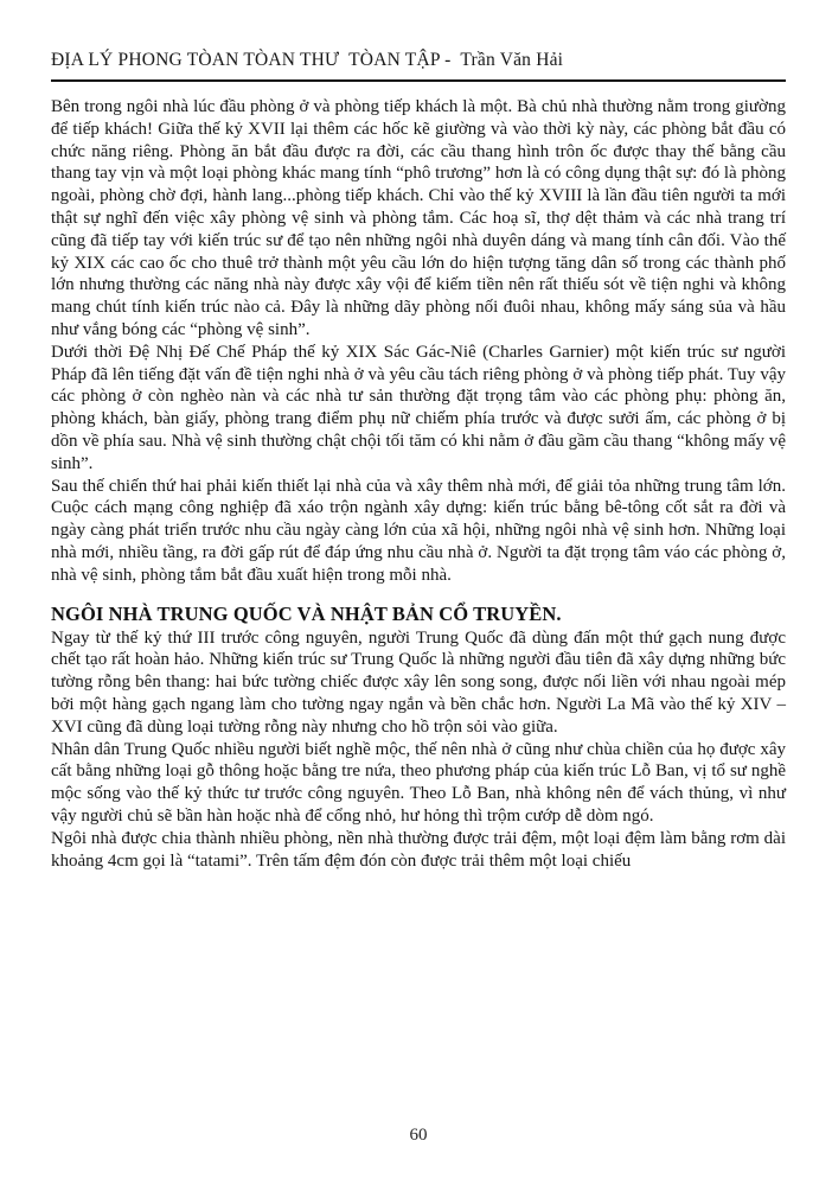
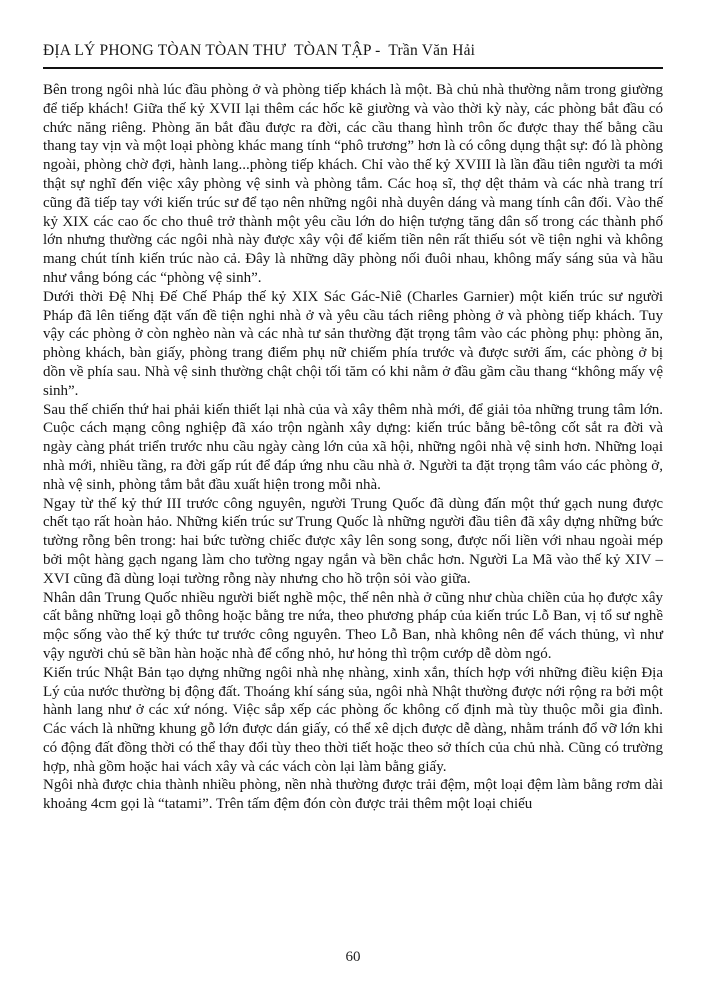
  ĐỊA LÝ PHONG TÒAN TÒAN THƯ TÒAN TẬP - Trần Văn Hải
- Bên trong ngôi nhà lúc đầu phòng ở và phòng tiếp khách là một. Bà chủ nhà thường nằm trong giường để tiếp khách! Giữa thế kỷ XVII lại thêm các hốc kẽ giường và vào thời kỳ này, các phòng bắt đầu có chức năng riêng. Phòng ăn bắt đầu được ra đời, các cầu thang hình trôn ốc được thay thế bằng cầu thang tay vịn và một loại phòng khác mang tính “phô trương” hơn là có công dụng thật sự: đó là phòng ngoài, phòng chờ đợi, hành lang...phòng tiếp khách. Chỉ vào thế kỷ XVIII là lần đầu tiên người ta mới thật sự nghĩ đến việc xây phòng vệ sinh và phòng tắm. Các hoạ sĩ, thợ dệt thảm và các nhà trang trí cũng đã tiếp tay với kiến trúc sư để tạo nên những ngôi nhà duyên dáng và mang tính cân đối. Vào thế kỷ XIX các cao ốc cho thuê trở thành một yêu cầu lớn do hiện tượng tăng dân số trong các thành phố lớn nhưng thường các năng nhà này được xây vội để kiếm tiền nên rất thiếu sót về tiện nghi và không mang chút tính kiến trúc nào cả. Đây là những dãy phòng nối đuôi nhau, không mấy sáng sủa và hầu như vắng bóng các “phòng vệ sinh”.
+ Bên trong ngôi nhà lúc đầu phòng ở và phòng tiếp khách là một. Bà chủ nhà thường nằm trong giường để tiếp khách! Giữa thế kỷ XVII lại thêm các hốc kẽ giường và vào thời kỳ này, các phòng bắt đầu có chức năng riêng. Phòng ăn bắt đầu được ra đời, các cầu thang hình trôn ốc được thay thế bằng cầu thang tay vịn và một loại phòng khác mang tính “phô trương” hơn là có công dụng thật sự: đó là phòng ngoài, phòng chờ đợi, hành lang...phòng tiếp khách. Chỉ vào thế kỷ XVIII là lần đầu tiên người ta mới thật sự nghĩ đến việc xây phòng vệ sinh và phòng tắm. Các hoạ sĩ, thợ dệt thảm và các nhà trang trí cũng đã tiếp tay với kiến trúc sư để tạo nên những ngôi nhà duyên dáng và mang tính cân đối. Vào thế kỷ XIX các cao ốc cho thuê trở thành một yêu cầu lớn do hiện tượng tăng dân số trong các thành phố lớn nhưng thường các ngôi nhà này được xây vội để kiếm tiền nên rất thiếu sót về tiện nghi và không mang chút tính kiến trúc nào cả. Đây là những dãy phòng nối đuôi nhau, không mấy sáng sủa và hầu như vắng bóng các “phòng vệ sinh”.
- Dưới thời Đệ Nhị Đế Chế Pháp thế kỷ XIX Sác Gác-Niê (Charles Garnier) một kiến trúc sư người Pháp đã lên tiếng đặt vấn đề tiện nghi nhà ở và yêu cầu tách riêng phòng ở và phòng tiếp phát. Tuy vậy các phòng ở còn nghèo nàn và các nhà tư sản thường đặt trọng tâm vào các phòng phụ: phòng ăn, phòng khách, bàn giấy, phòng trang điểm phụ nữ chiếm phía trước và được sưởi ấm, các phòng ở bị dồn về phía sau. Nhà vệ sinh thường chật chội tối tăm có khi nằm ở đầu gầm cầu thang “không mấy vệ sinh”.
+ Dưới thời Đệ Nhị Đế Chế Pháp thế kỷ XIX Sác Gác-Niê (Charles Garnier) một kiến trúc sư người Pháp đã lên tiếng đặt vấn đề tiện nghi nhà ở và yêu cầu tách riêng phòng ở và phòng tiếp khách. Tuy vậy các phòng ở còn nghèo nàn và các nhà tư sản thường đặt trọng tâm vào các phòng phụ: phòng ăn, phòng khách, bàn giấy, phòng trang điểm phụ nữ chiếm phía trước và được sưởi ấm, các phòng ở bị dồn về phía sau. Nhà vệ sinh thường chật chội tối tăm có khi nằm ở đầu gầm cầu thang “không mấy vệ sinh”.
  Sau thế chiến thứ hai phải kiến thiết lại nhà của và xây thêm nhà mới, để giải tỏa những trung tâm lớn. Cuộc cách mạng công nghiệp đã xáo trộn ngành xây dựng: kiến trúc bằng bê-tông cốt sắt ra đời và ngày càng phát triển trước nhu cầu ngày càng lớn của xã hội, những ngôi nhà vệ sinh hơn. Những loại nhà mới, nhiều tầng, ra đời gấp rút để đáp ứng nhu cầu nhà ở. Người ta đặt trọng tâm váo các phòng ở, nhà vệ sinh, phòng tắm bắt đầu xuất hiện trong mỗi nhà.
- NGÔI NHÀ TRUNG QUỐC VÀ NHẬT BẢN CỔ TRUYỀN.
- Ngay từ thế kỷ thứ III trước công nguyên, người Trung Quốc đã dùng đấn một thứ gạch nung được chết tạo rất hoàn hảo. Những kiến trúc sư Trung Quốc là những người đầu tiên đã xây dựng những bức tường rỗng bên thang: hai bức tường chiếc được xây lên song song, được nối liền với nhau ngoài mép bởi một hàng gạch ngang làm cho tường ngay ngắn và bền chắc hơn. Người La Mã vào thế kỷ XIV – XVI cũng đã dùng loại tường rỗng này nhưng cho hồ trộn sỏi vào giữa.
+ Ngay từ thế kỷ thứ III trước công nguyên, người Trung Quốc đã dùng đấn một thứ gạch nung được chết tạo rất hoàn hảo. Những kiến trúc sư Trung Quốc là những người đầu tiên đã xây dựng những bức tường rỗng bên trong: hai bức tường chiếc được xây lên song song, được nối liền với nhau ngoài mép bởi một hàng gạch ngang làm cho tường ngay ngắn và bền chắc hơn. Người La Mã vào thế kỷ XIV – XVI cũng đã dùng loại tường rỗng này nhưng cho hồ trộn sỏi vào giữa.
  Nhân dân Trung Quốc nhiều người biết nghề mộc, thế nên nhà ở cũng như chùa chiền của họ được xây cất bằng những loại gỗ thông hoặc bằng tre nứa, theo phương pháp của kiến trúc Lỗ Ban, vị tổ sư nghề mộc sống vào thế kỷ thức tư trước công nguyên. Theo Lỗ Ban, nhà không nên để vách thủng, vì như vậy người chủ sẽ bần hàn hoặc nhà để cổng nhỏ, hư hỏng thì trộm cướp dễ dòm ngó.
+ Kiến trúc Nhật Bản tạo dựng những ngôi nhà nhẹ nhàng, xinh xắn, thích hợp với những điều kiện Địa Lý của nước thường bị động đất. Thoáng khí sáng sủa, ngôi nhà Nhật thường được nới rộng ra bởi một hành lang như ở các xứ nóng. Việc sắp xếp các phòng ốc không cố định mà tùy thuộc mỗi gia đình. Các vách là những khung gỗ lớn được dán giấy, có thể xê dịch được dễ dàng, nhằm tránh đổ vỡ lớn khi có động đất đồng thời có thể thay đổi tùy theo thời tiết hoặc theo sở thích của chủ nhà. Cũng có trường hợp, nhà gồm hoặc hai vách xây và các vách còn lại làm bằng giấy.
  Ngôi nhà được chia thành nhiều phòng, nền nhà thường được trải đệm, một loại đệm làm bằng rơm dài khoảng 4cm gọi là “tatami”. Trên tấm đệm đón còn được trải thêm một loại chiếu
  60
